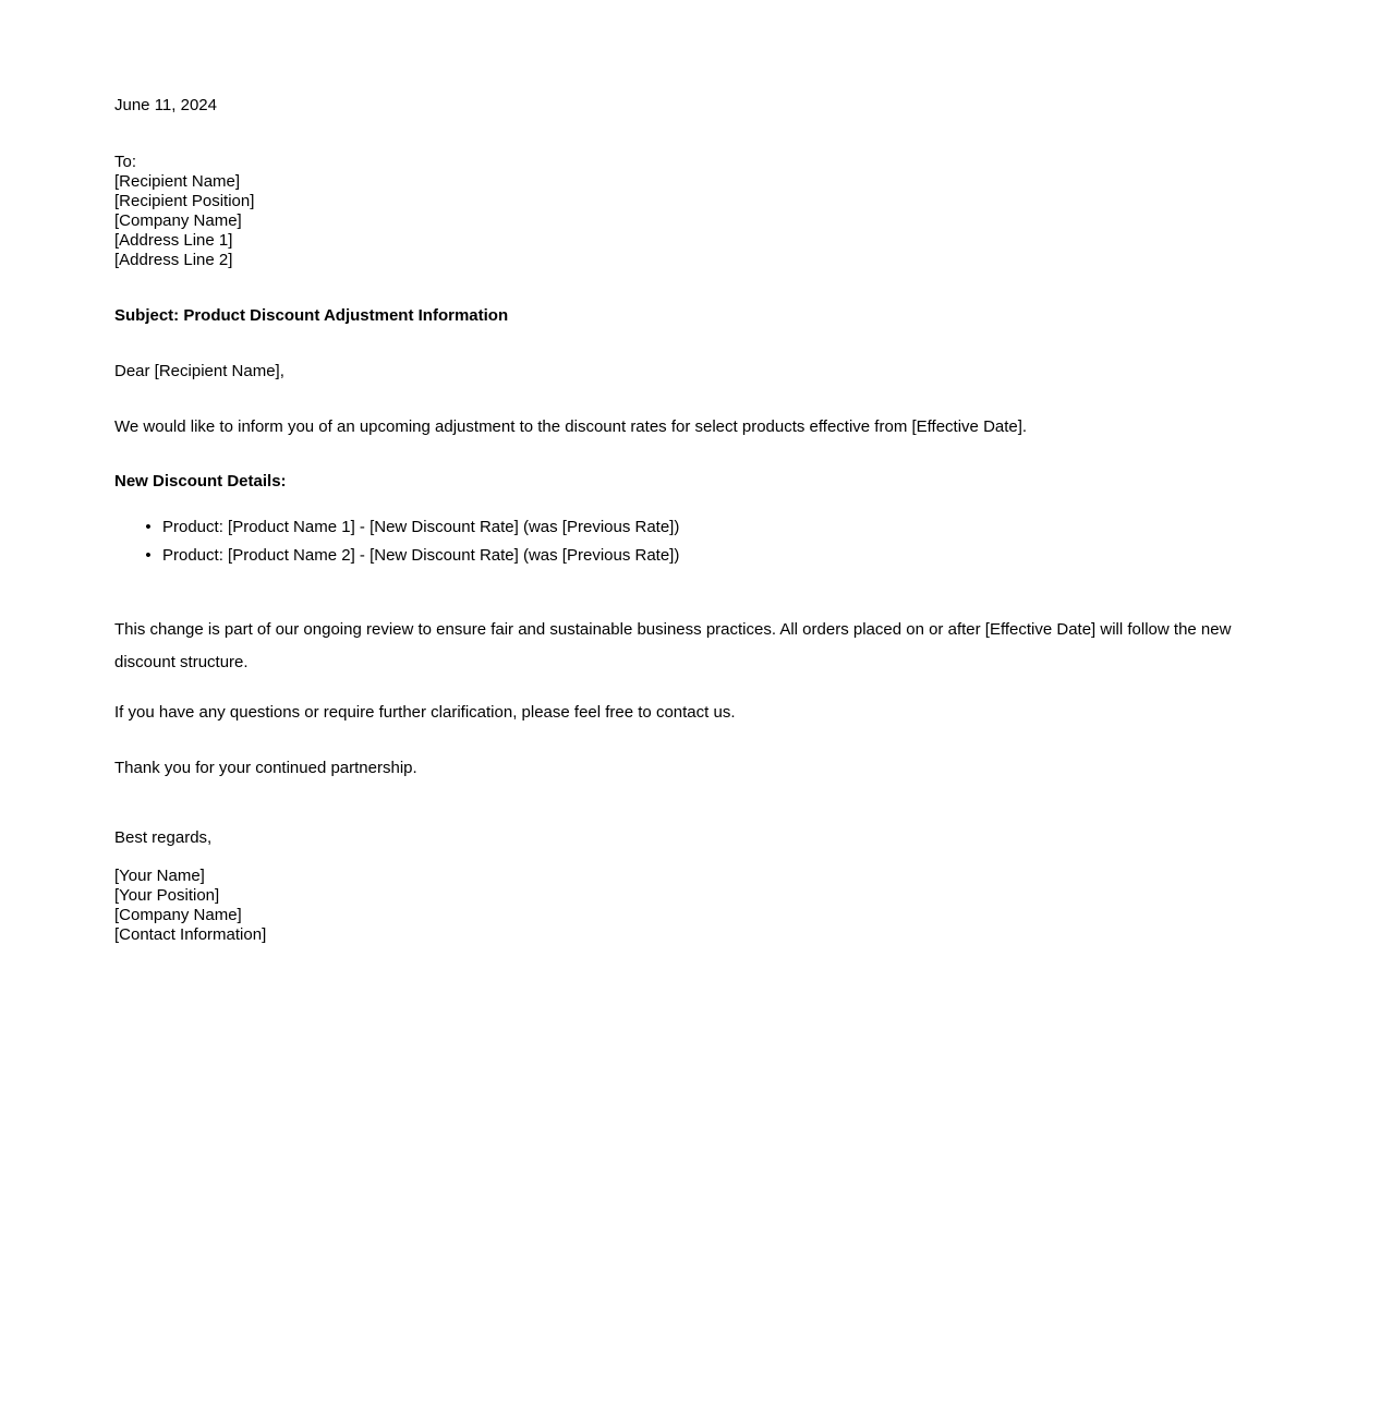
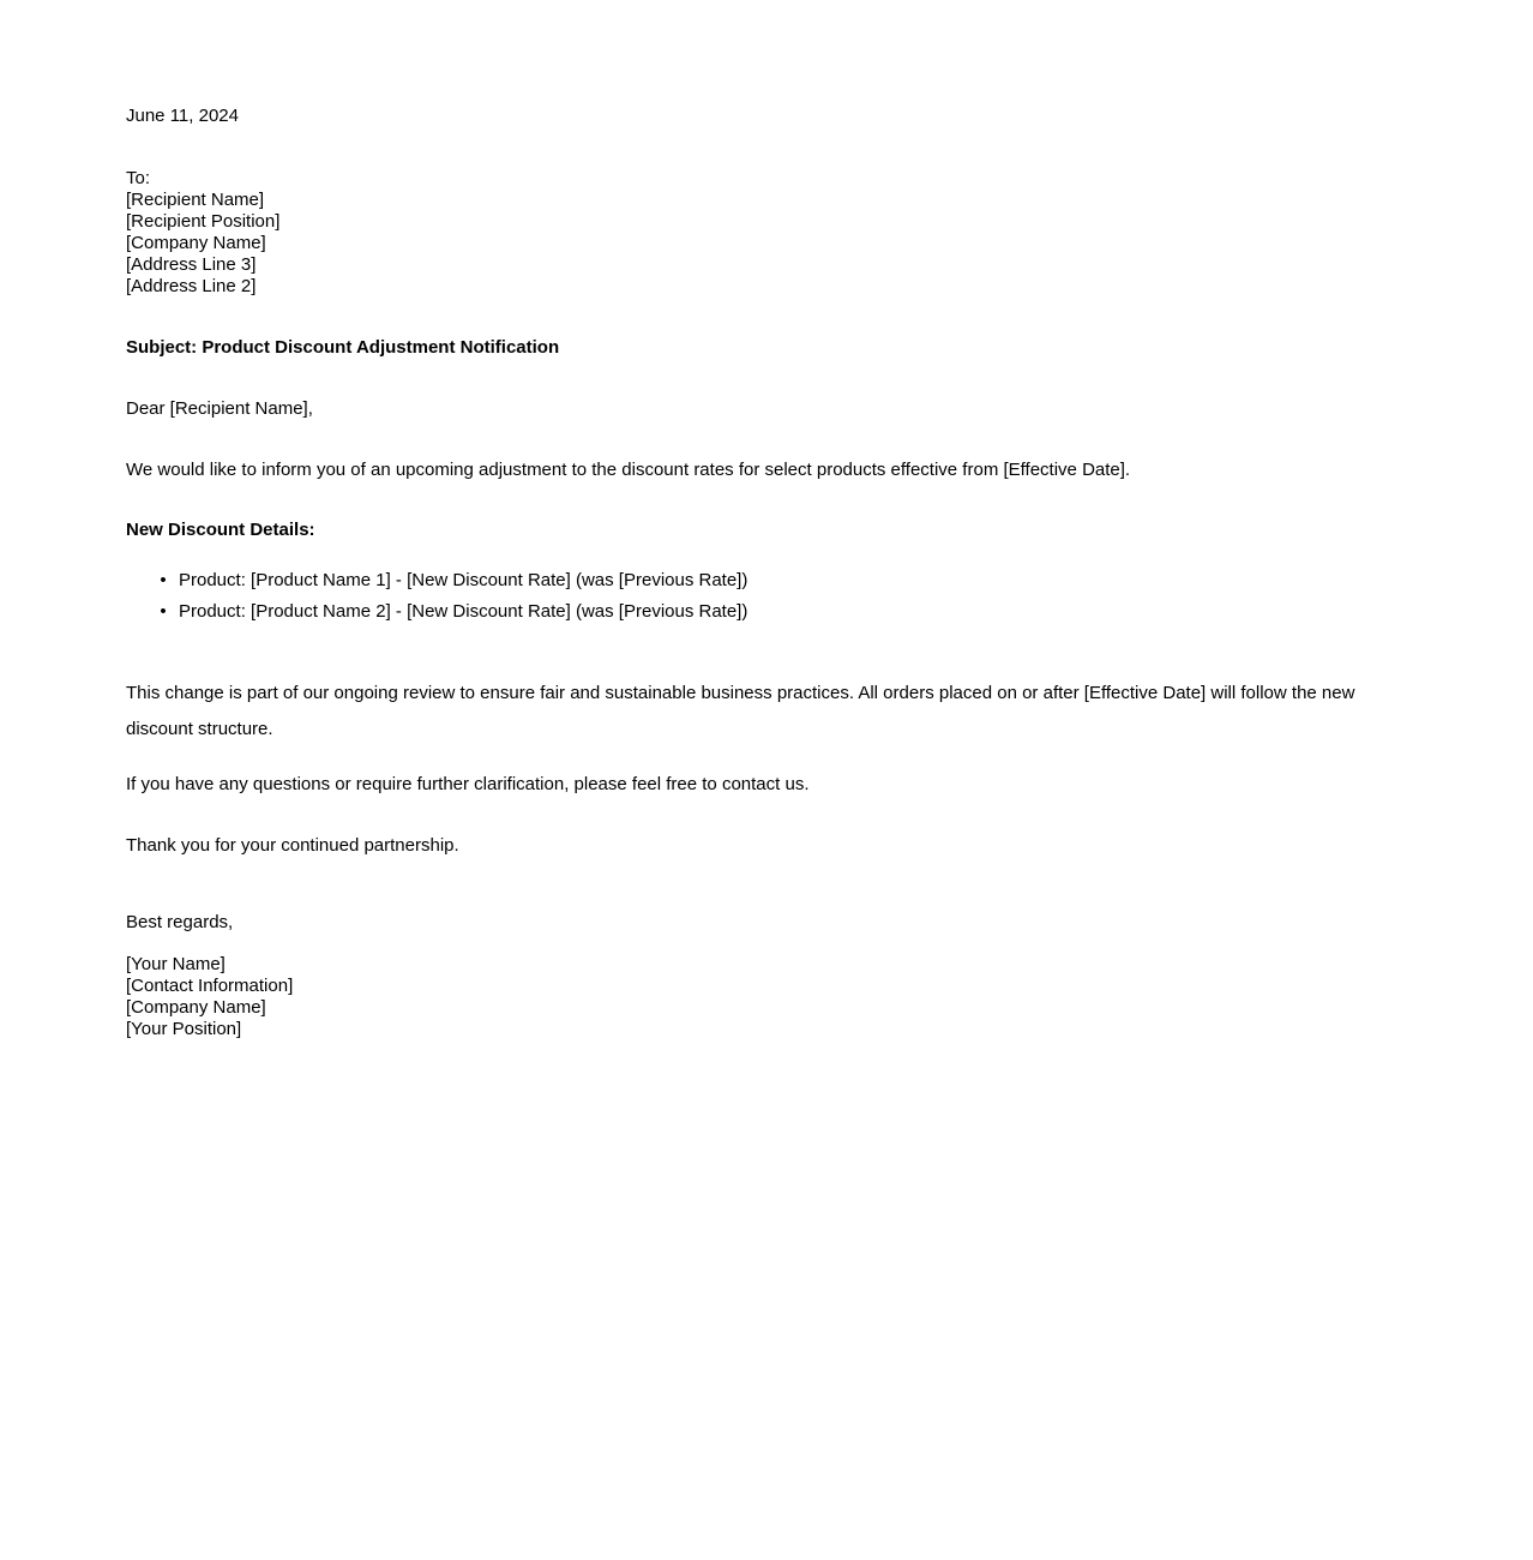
  June 11, 2024
  To:
  [Recipient Name]
  [Recipient Position]
  [Company Name]
- [Address Line 1]
+ [Address Line 3]
  [Address Line 2]
- Subject: Product Discount Adjustment Information
+ Subject: Product Discount Adjustment Notification
  Dear [Recipient Name],
  We would like to inform you of an upcoming adjustment to the discount rates for select products effective from [Effective Date].
  New Discount Details:
  •
  Product: [Product Name 1] - [New Discount Rate] (was [Previous Rate])
  •
  Product: [Product Name 2] - [New Discount Rate] (was [Previous Rate])
  This change is part of our ongoing review to ensure fair and sustainable business practices. All orders placed on or after [Effective Date] will follow the new discount structure.
  If you have any questions or require further clarification, please feel free to contact us.
  Thank you for your continued partnership.
  Best regards,
  [Your Name]
- [Your Position]
+ [Contact Information]
  [Company Name]
- [Contact Information]
+ [Your Position]
